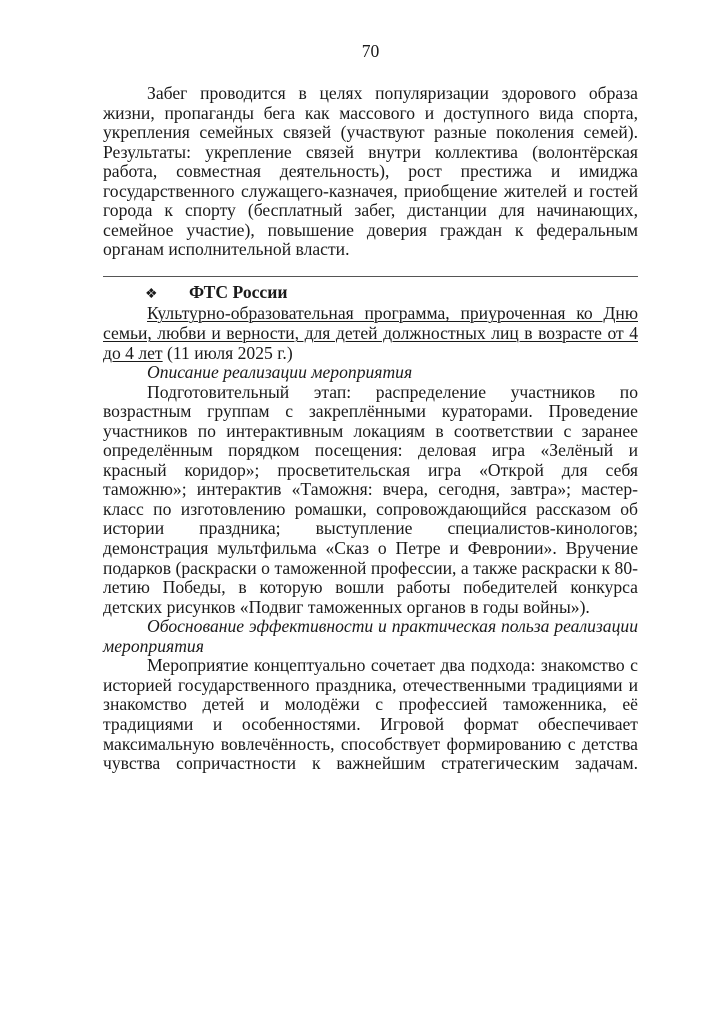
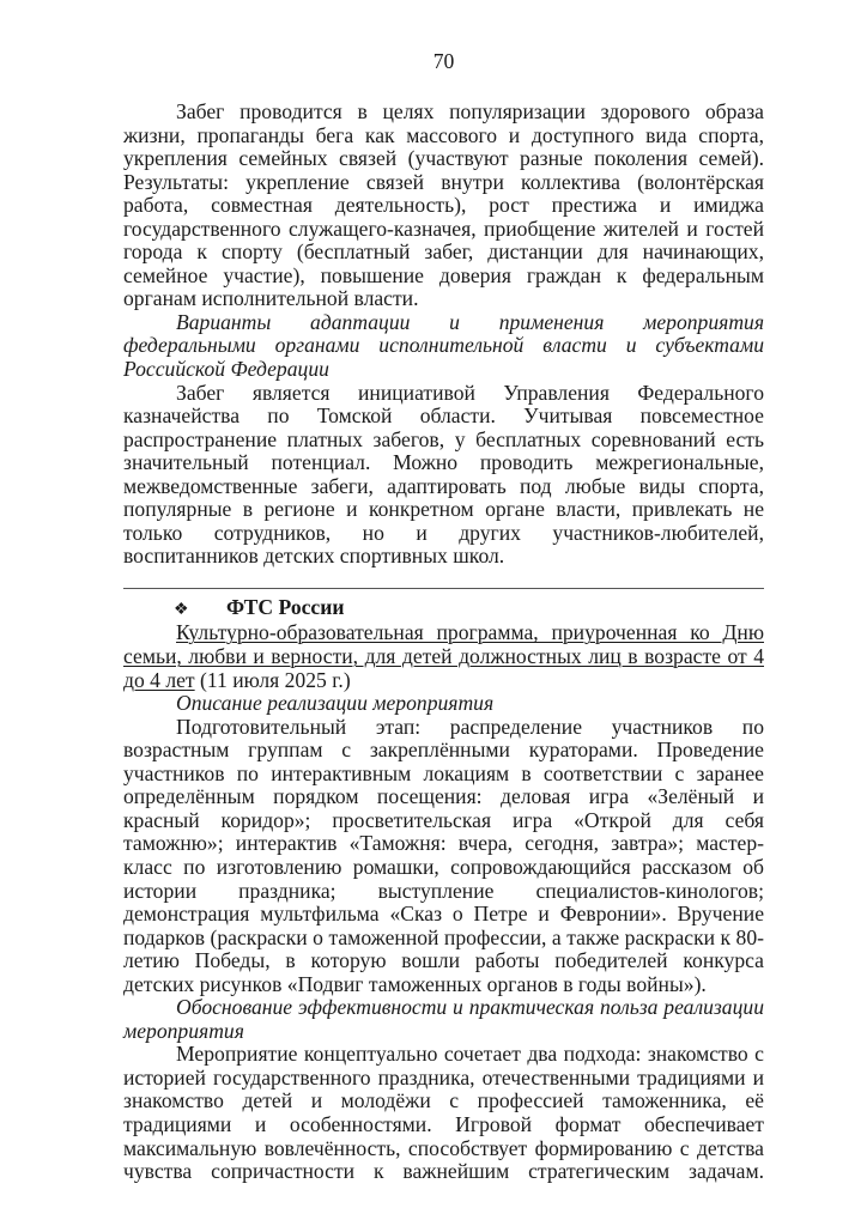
  70
  Забег проводится в целях популяризации здорового образа жизни, пропаганды бега как массового и доступного вида спорта, укрепления семейных связей (участвуют разные поколения семей). Результаты: укрепление связей внутри коллектива (волонтёрская работа, совместная деятельность), рост престижа и имиджа государственного служащего-казначея, приобщение жителей и гостей города к спорту (бесплатный забег, дистанции для начинающих, семейное участие), повышение доверия граждан к федеральным органам исполнительной власти.
+ Варианты адаптации и применения мероприятия федеральными органами исполнительной власти и субъектами Российской Федерации
+ Забег является инициативой Управления Федерального казначейства по Томской области. Учитывая повсеместное распространение платных забегов, у бесплатных соревнований есть значительный потенциал. Можно проводить межрегиональные, межведомственные забеги, адаптировать под любые виды спорта, популярные в регионе и конкретном органе власти, привлекать не только сотрудников, но и других участников-любителей, воспитанников детских спортивных школ.
  ❖
  ФТС России
  Культурно-образовательная программа, приуроченная ко Дню семьи, любви и верности, для детей должностных лиц в возрасте от 4 до 4 лет (11 июля 2025 г.)
  Описание реализации мероприятия
  Подготовительный этап: распределение участников по возрастным группам с закреплёнными кураторами. Проведение участников по интерактивным локациям в соответствии с заранее определённым порядком посещения: деловая игра «Зелёный и красный коридор»; просветительская игра «Открой для себя таможню»; интерактив «Таможня: вчера, сегодня, завтра»; мастер-класс по изготовлению ромашки, сопровождающийся рассказом об истории праздника; выступление специалистов-кинологов; демонстрация мультфильма «Сказ о Петре и Февронии». Вручение подарков (раскраски о таможенной профессии, а также раскраски к 80-летию Победы, в которую вошли работы победителей конкурса детских рисунков «Подвиг таможенных органов в годы войны»).
  Обоснование эффективности и практическая польза реализации мероприятия
  Мероприятие концептуально сочетает два подхода: знакомство с историей государственного праздника, отечественными традициями и знакомство детей и молодёжи с профессией таможенника, её традициями и особенностями. Игровой формат обеспечивает максимальную вовлечённость, способствует формированию с детства чувства сопричастности к важнейшим стратегическим задачам.
